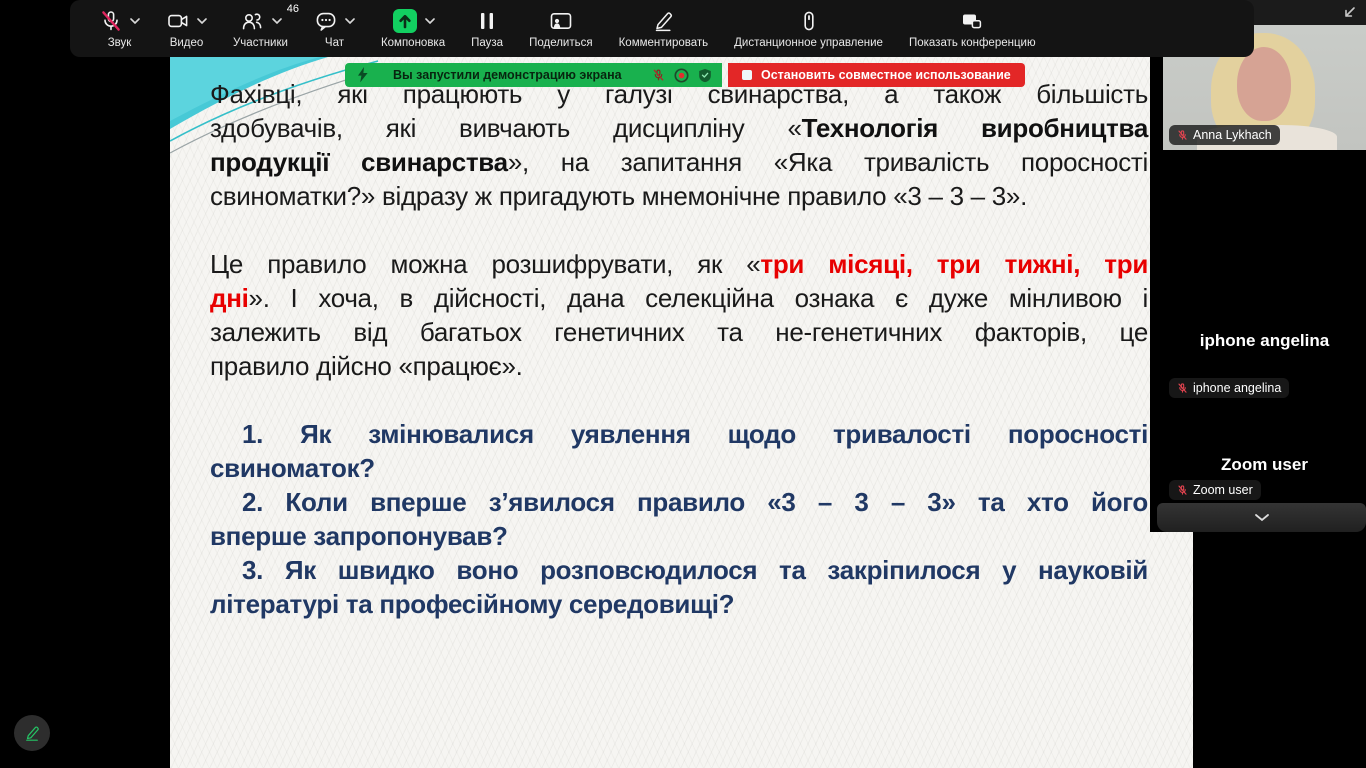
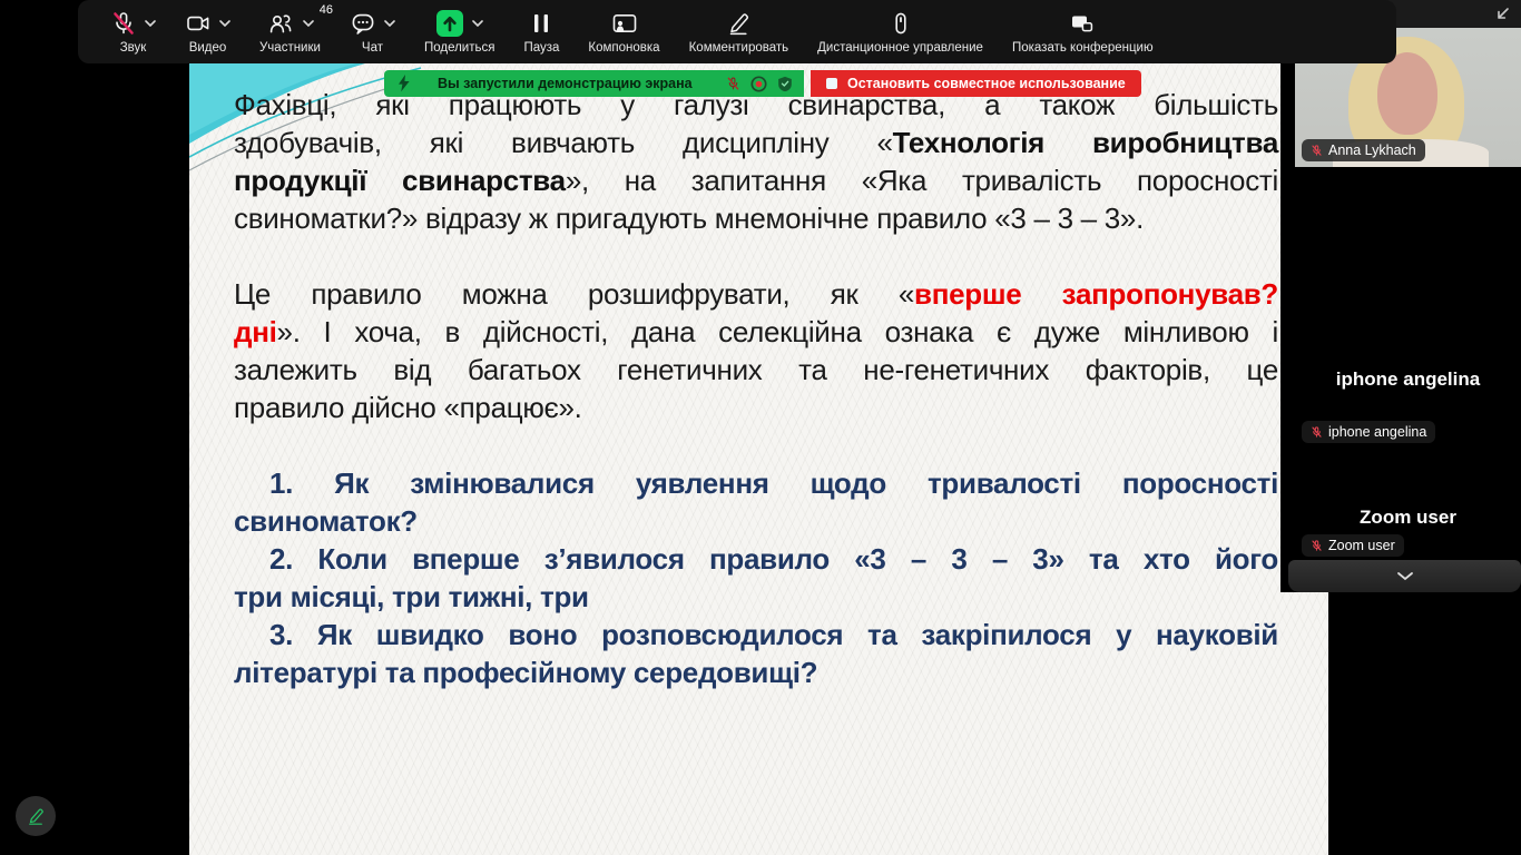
  Фахівці, які працюють у галузі свинарства, а також більшість
  здобувачів, які вивчають дисципліну «Технологія виробництва
  продукції свинарства», на запитання «Яка тривалість поросності
  свиноматки?» відразу ж пригадують мнемонічне правило «3 – 3 – 3».
- Це правило можна розшифрувати, як «три місяці, три тижні, три
+ Це правило можна розшифрувати, як «вперше запропонував?
  дні». І хоча, в дійсності, дана селекційна ознака є дуже мінливою і
  залежить від багатьох генетичних та не-генетичних факторів, це
  правило дійсно «працює».
  1. Як змінювалися уявлення щодо тривалості поросності
  свиноматок?
  2. Коли вперше з’явилося правило «3 – 3 – 3» та хто його
- вперше запропонував?
+ три місяці, три тижні, три
  3. Як швидко воно розповсюдилося та закріпилося у науковій
  літературі та професійному середовищі?
  Звук
  Видео
  46
  Участники
  Чат
- Компоновка
+ Поделиться
  Пауза
- Поделиться
+ Компоновка
  Комментировать
  Дистанционное управление
  Показать конференцию
  Вы запустили демонстрацию экрана
  Остановить совместное использование
  Anna Lykhach
  iphone angelina
  iphone angelina
  Zoom user
  Zoom user
